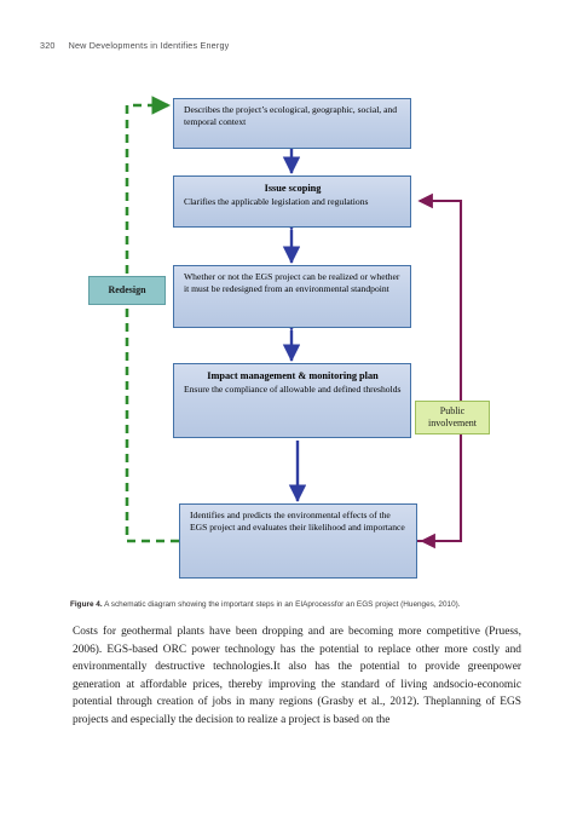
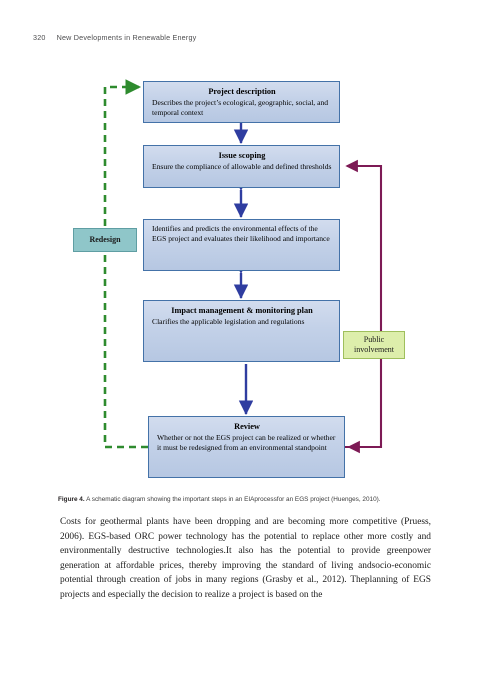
- 320 New Developments in Identifies Energy
+ 320 New Developments in Renewable Energy
+ Project description
  Describes the project’s ecological, geographic, social, and temporal context
  Issue scoping
- Clarifies the applicable legislation and regulations
+ Ensure the compliance of allowable and defined thresholds
- Whether or not the EGS project can be realized or whether it must be redesigned from an environmental standpoint
+ Identifies and predicts the environmental effects of the EGS project and evaluates their likelihood and importance
  Impact management & monitoring plan
- Ensure the compliance of allowable and defined thresholds
+ Clarifies the applicable legislation and regulations
+ Review
- Identifies and predicts the environmental effects of the EGS project and evaluates their likelihood and importance
+ Whether or not the EGS project can be realized or whether it must be redesigned from an environmental standpoint
  Redesign
  Public involvement
  Costs for geothermal plants have been dropping and are becoming more competitive (Pruess, 2006). EGS-based ORC power technology has the potential to replace other more costly and environmentally destructive technologies.It also has the potential to provide greenpower generation at affordable prices, thereby improving the standard of living andsocio-economic potential through creation of jobs in many regions (Grasby et al., 2012). Theplanning of EGS projects and especially the decision to realize a project is based on the
